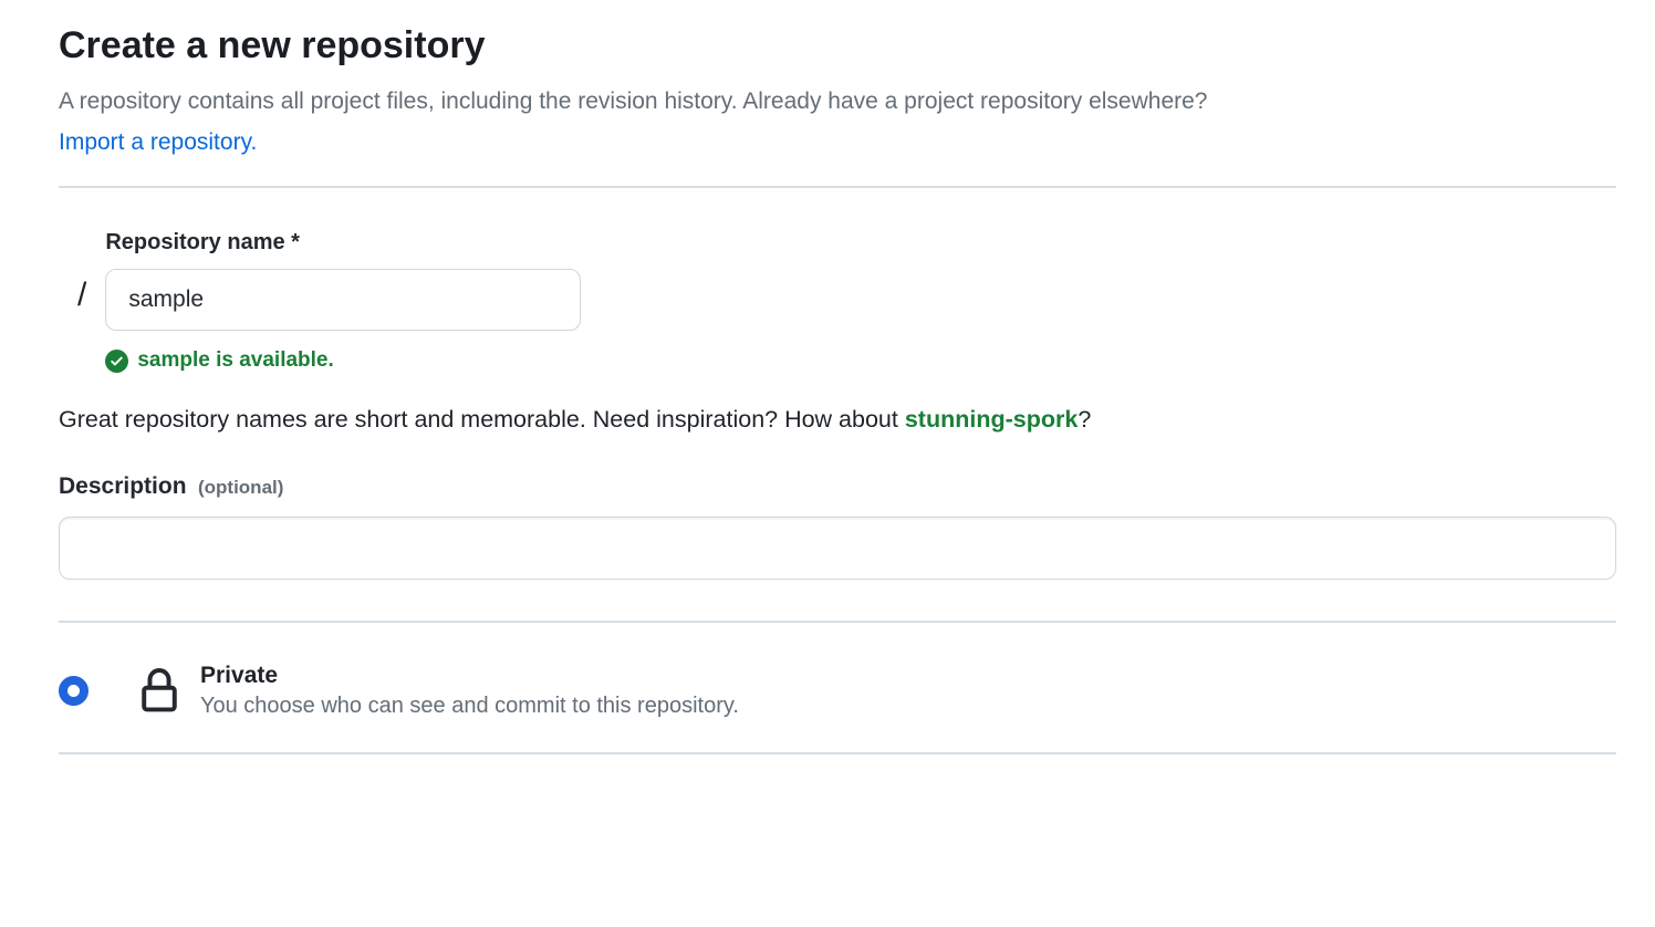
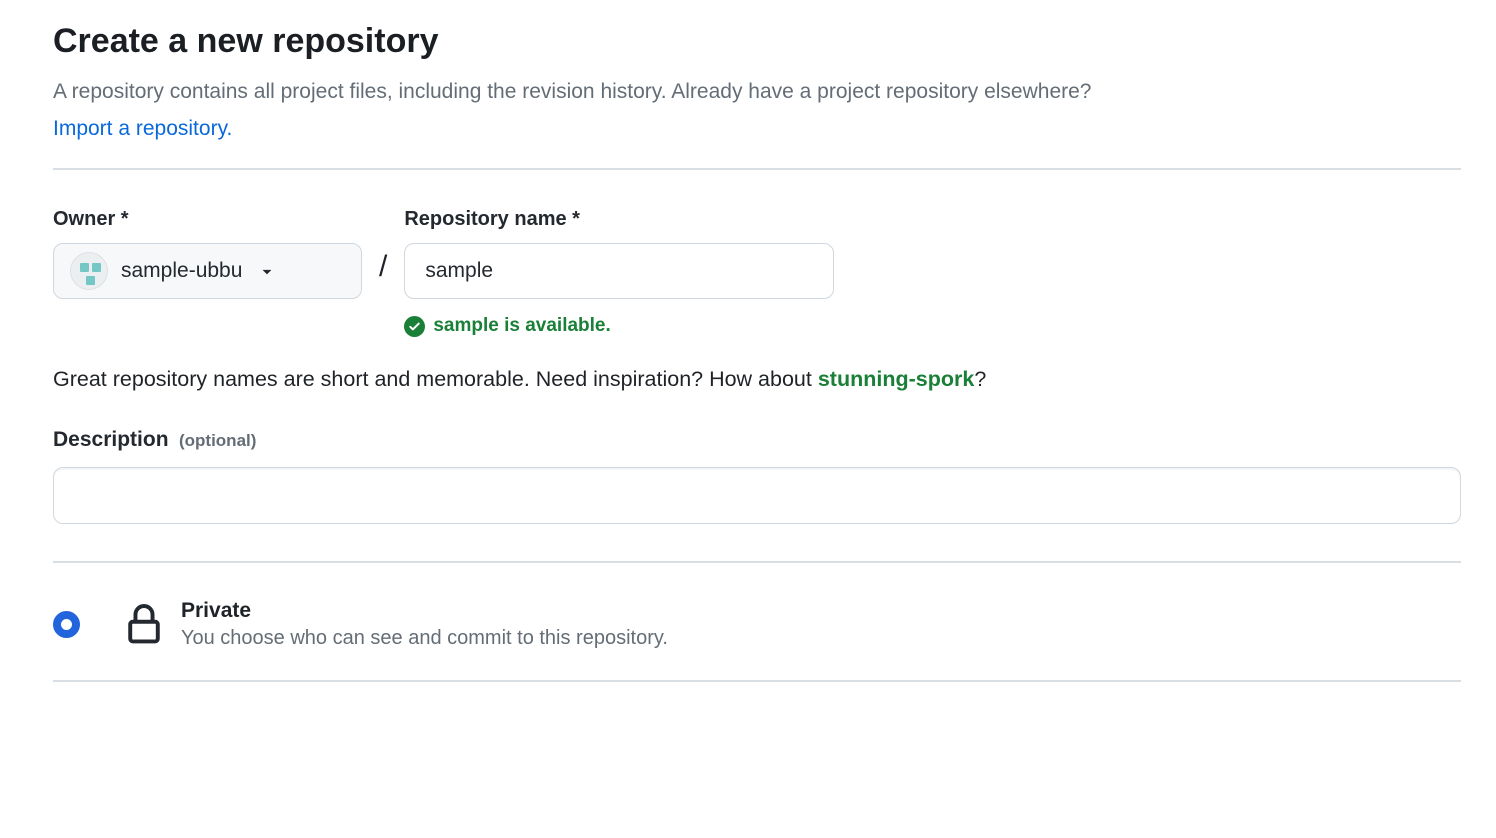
  Create a new repository
  A repository contains all project files, including the revision history. Already have a project repository elsewhere?
  Import a repository.
+ Owner *
+ sample-ubbu
  /
  Repository name *
  sample
  sample is available.
  Great repository names are short and memorable. Need inspiration? How about stunning-spork?
  Description (optional)
  Private
  You choose who can see and commit to this repository.
